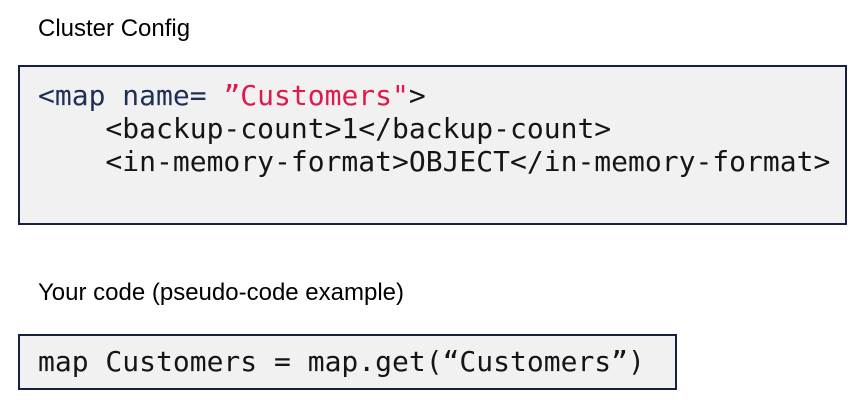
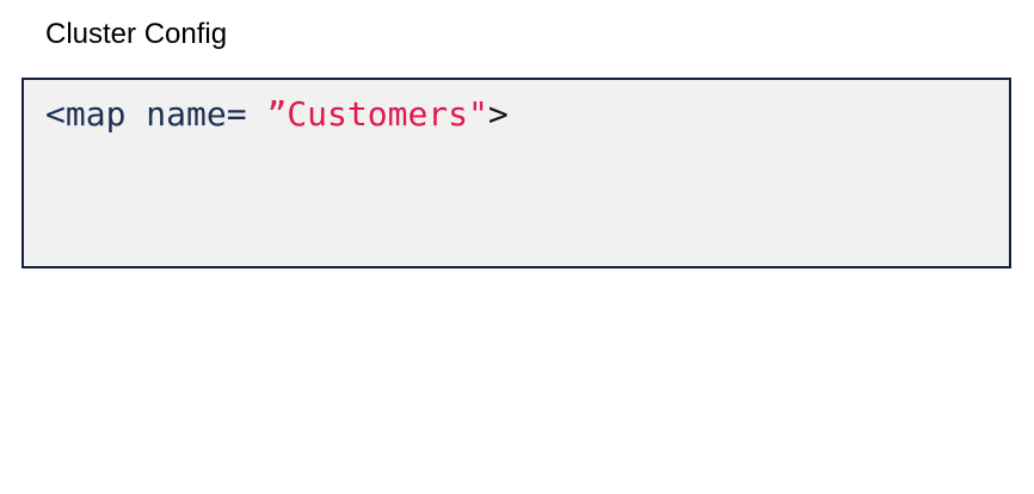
  Cluster Config
  <map name= ”Customers">
- <backup-count>1</backup-count>
- <in-memory-format>OBJECT</in-memory-format>
- Your code (pseudo-code example)
- map Customers = map.get(“Customers”)
